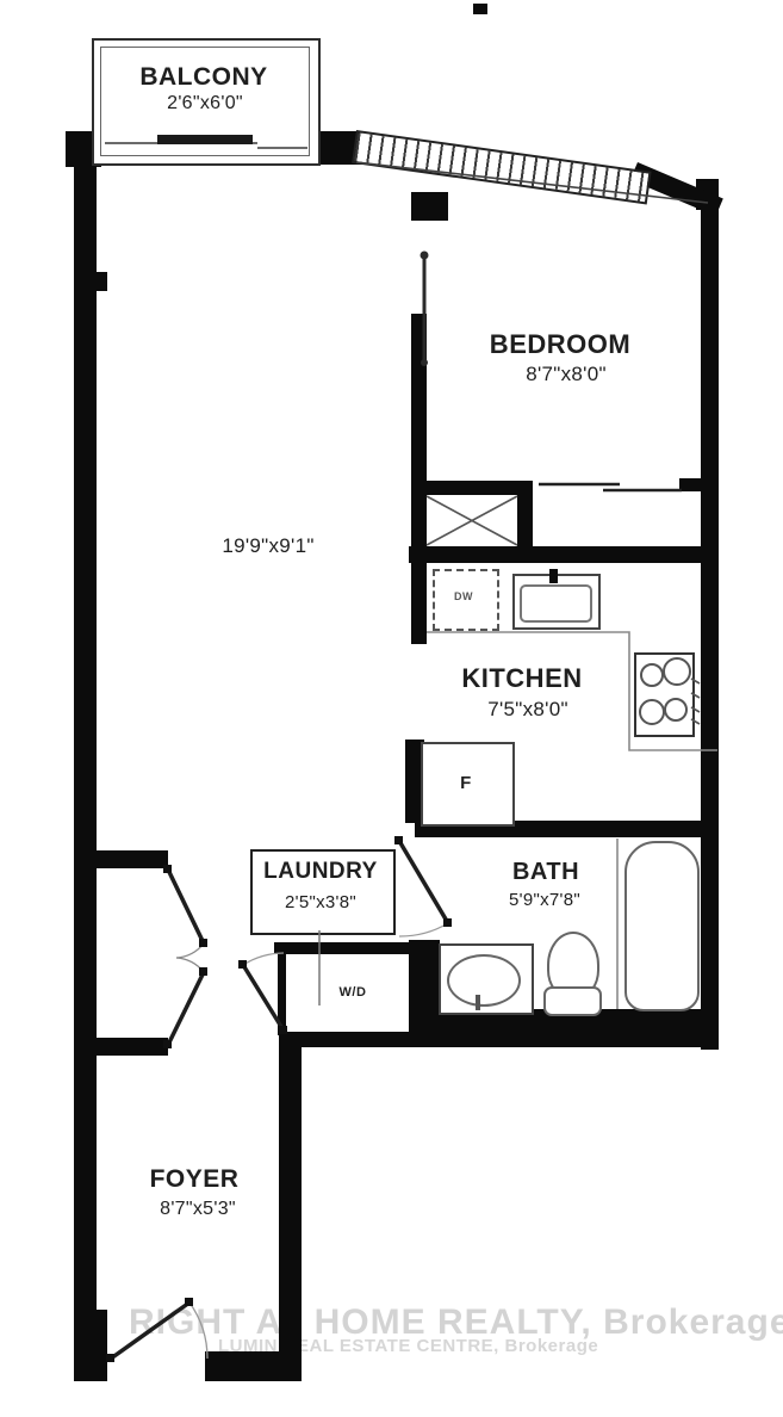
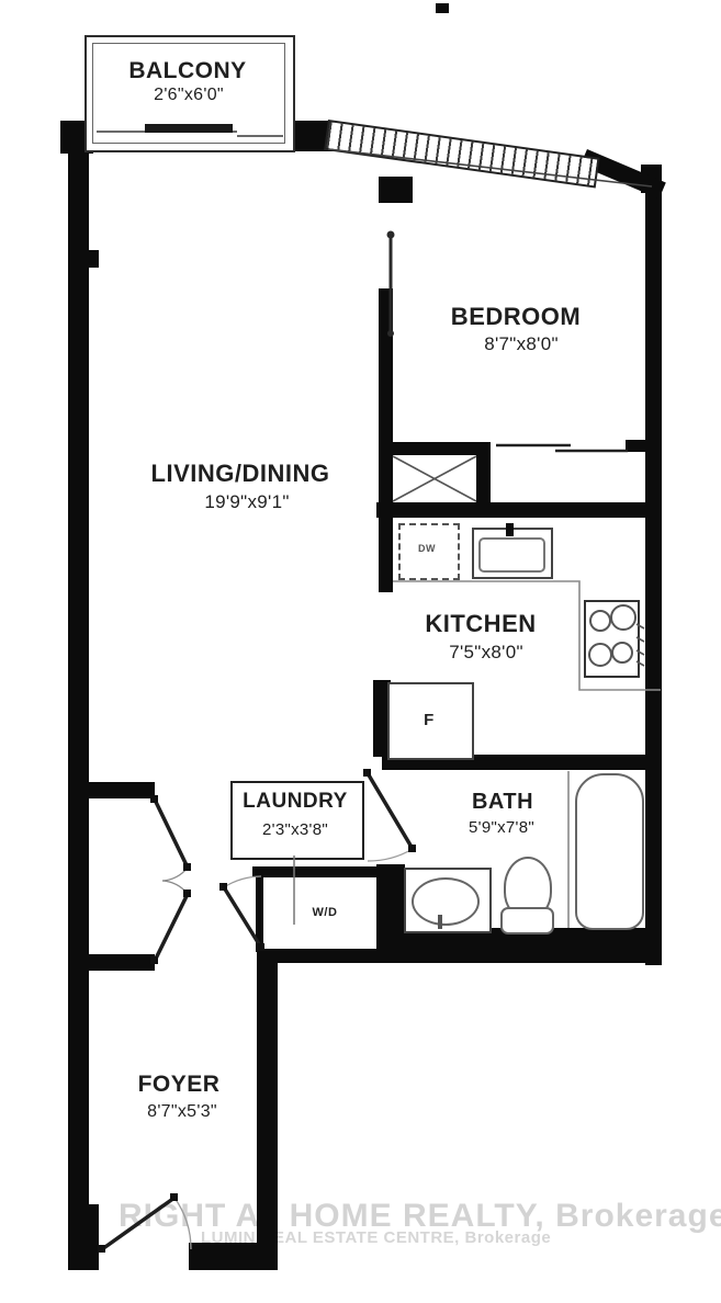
  RGHT A HOME REALTY, Brokerage
  LUMINEAL ESTATE CENTRE, Brokerage
  BALCONY
  2'6"x6'0"
  BEDROOM
  8'7"x8'0"
+ LIVING/DINING
  19'9"x9'1"
  KITCHEN
  7'5"x8'0"
  LAUNDRY
- 2'5"x3'8"
+ 2'3"x3'8"
  BATH
  5'9"x7'8"
  FOYER
  8'7"x5'3"
  W/D
  F
  DW
